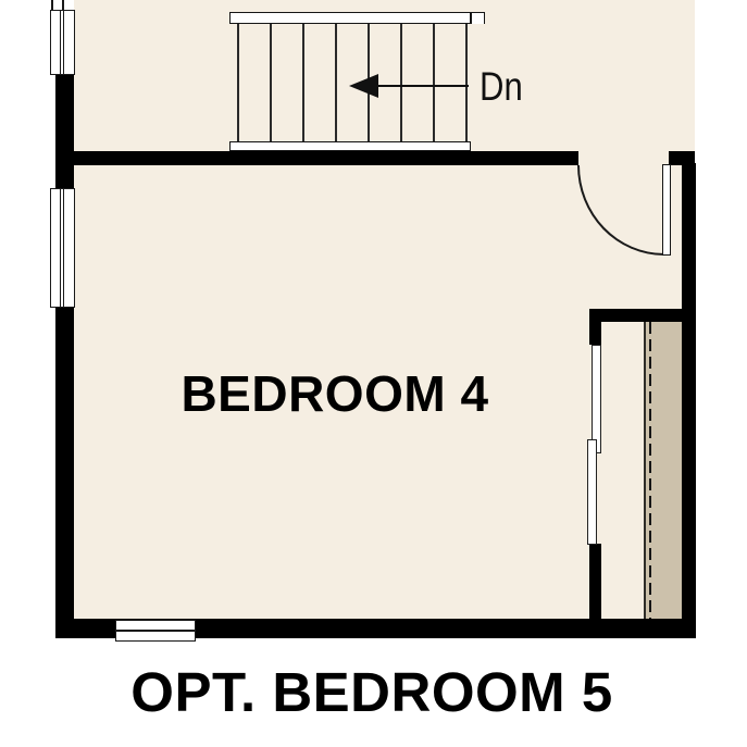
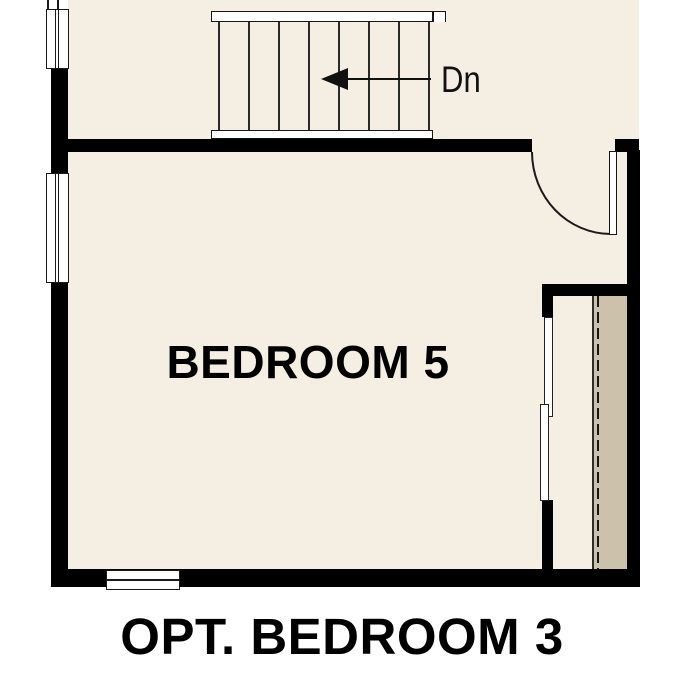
  Dn
- BEDROOM 4
+ BEDROOM 5
- OPT. BEDROOM 5
+ OPT. BEDROOM 3
